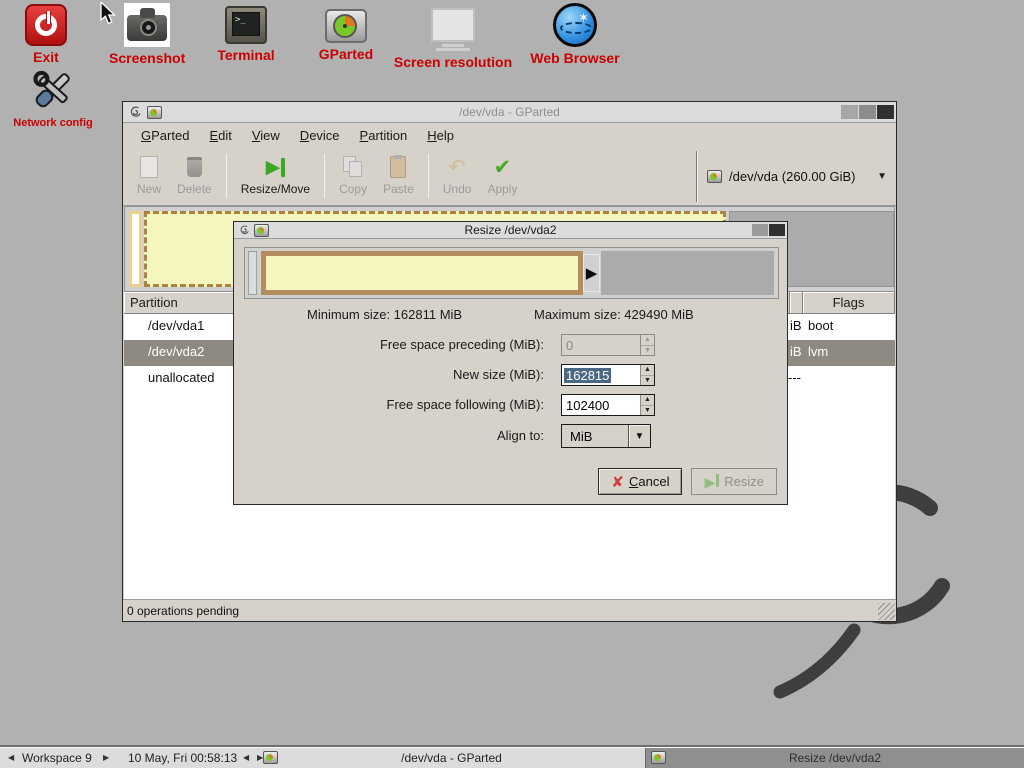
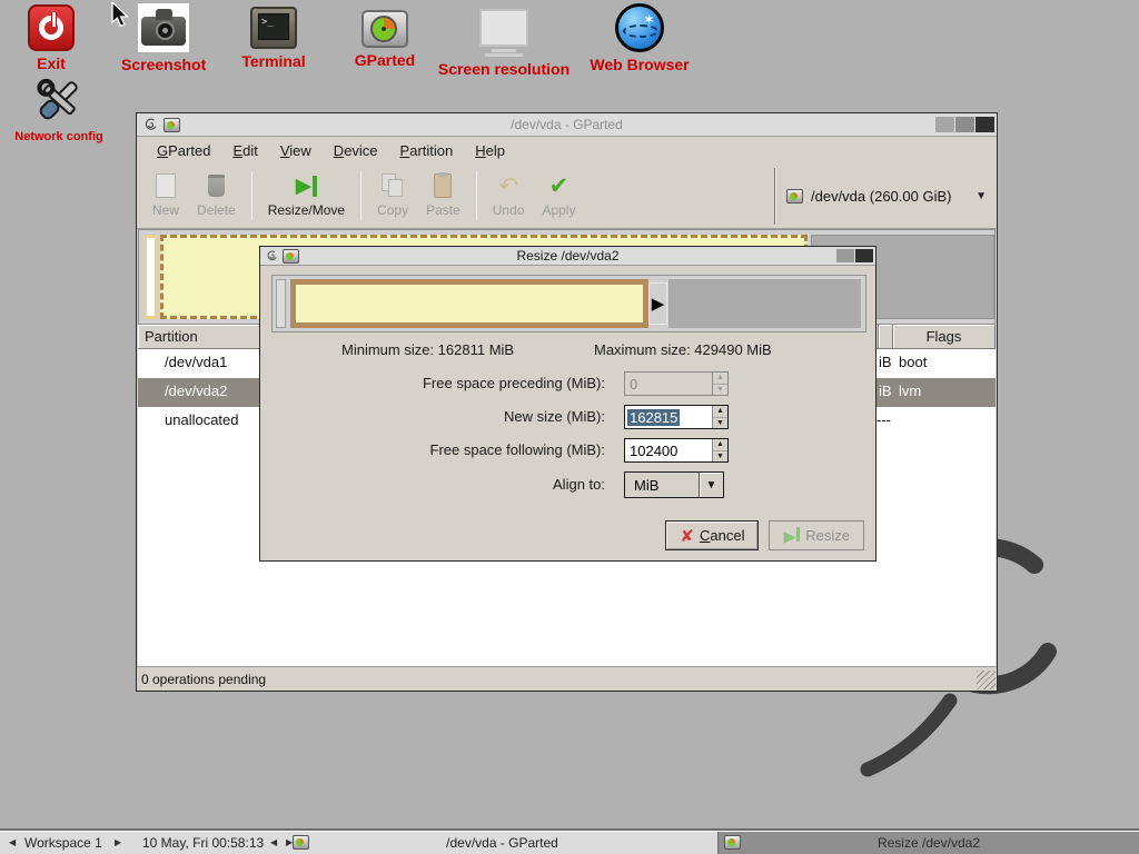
  Exit
  Screenshot
  >_
  Terminal
  GParted
  Screen resolution
  ✶
  Web Browser
  Network config
  /dev/vda - GParted
  GParted
  Edit
  View
  Device
  Partition
  Help
  New
  Delete
  ▶
  Resize/Move
  Copy
  Paste
  ↶
  Undo
  ✔
  Apply
  /dev/vda (260.00 GiB)
  ▼
  Partition
  Flags
  /dev/vda1
  iB
  boot
  /dev/vda2
  iB
  lvm
  unallocated
  ---
  0 operations pending
  Resize /dev/vda2
  ▶
  Minimum size: 162811 MiB
  Maximum size: 429490 MiB
  Free space preceding (MiB):
  0
  New size (MiB):
  162815
  Free space following (MiB):
  102400
  Align to:
  MiB
  ▼
  ✘
  Cancel
  ▶
  Resize
  ◀
- Workspace 9
+ Workspace 1
  ▶
  10 May, Fri 00:58:13
  ◀
  ▶
  /dev/vda - GParted
  Resize /dev/vda2
